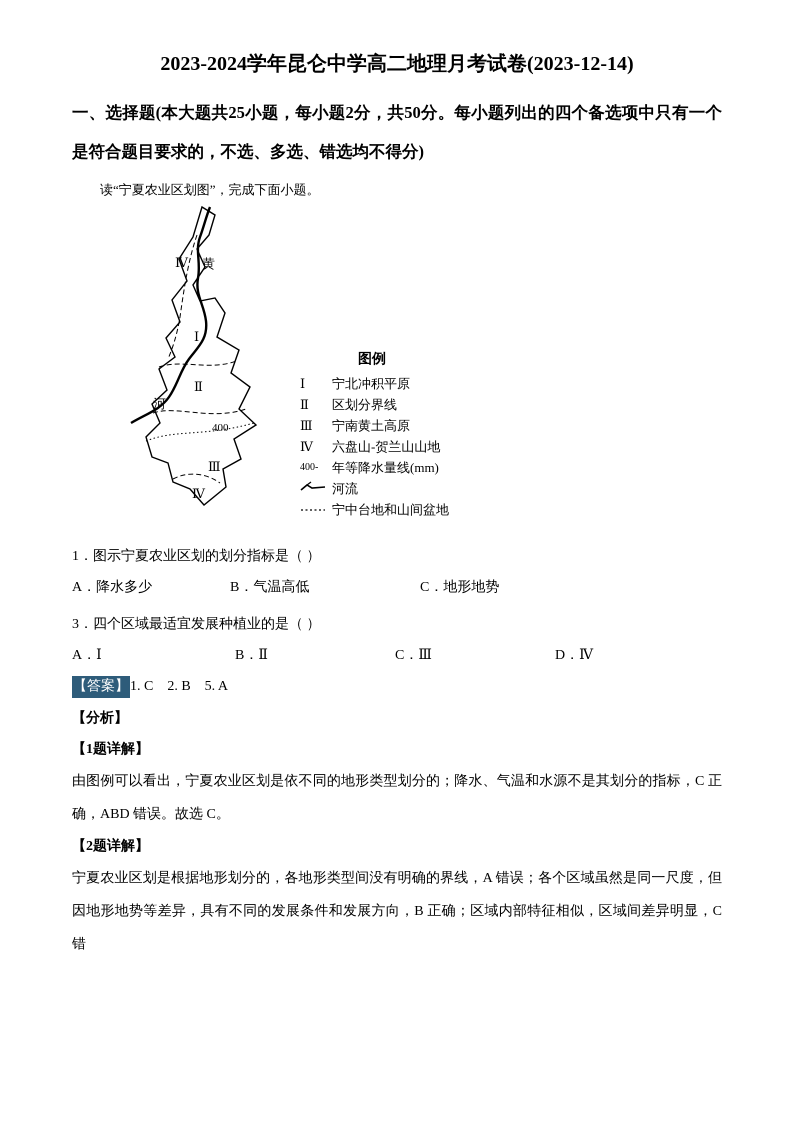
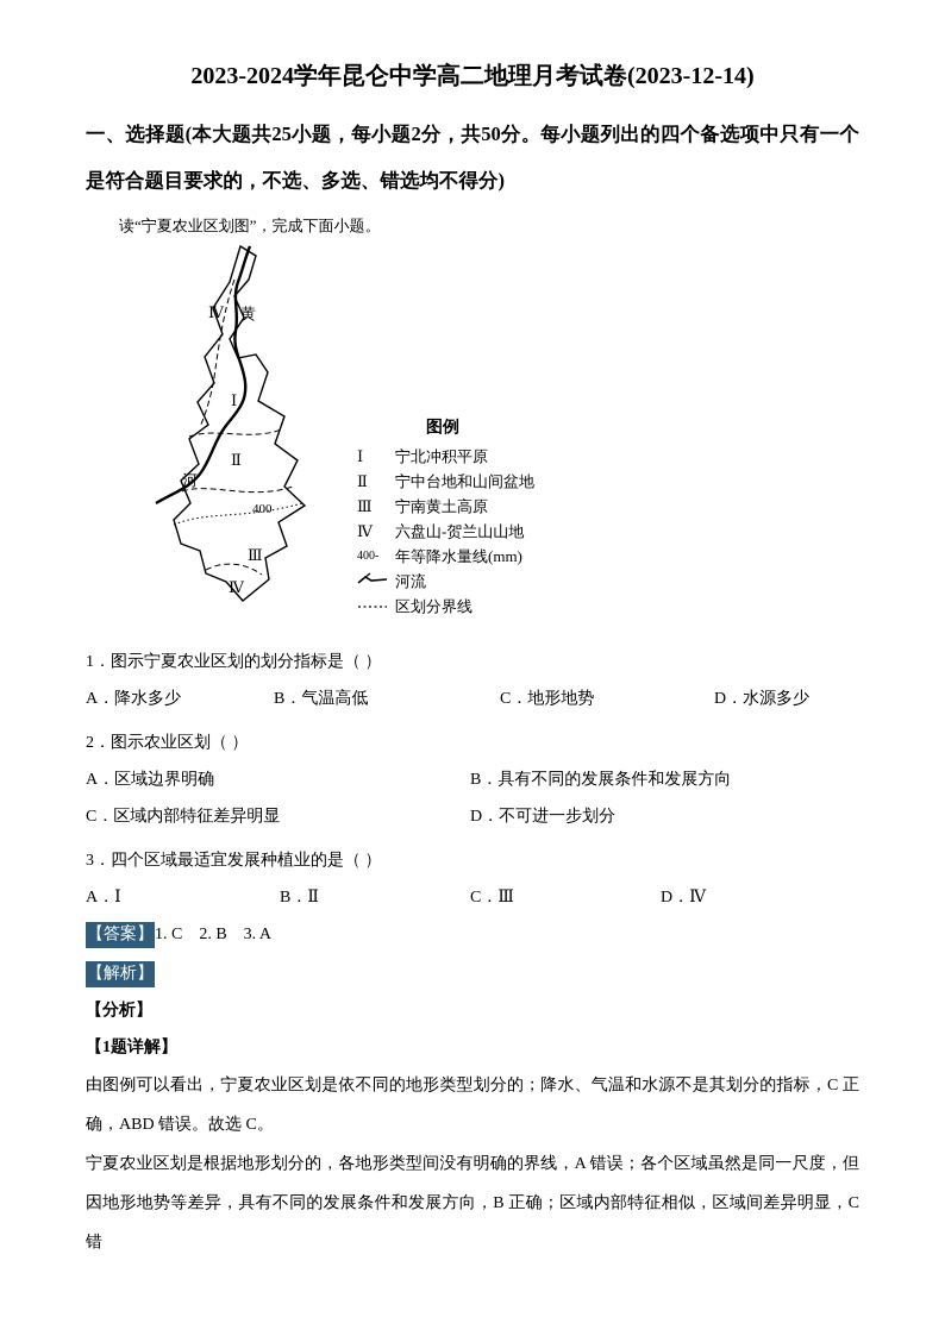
  2023-2024学年昆仑中学高二地理月考试卷(2023-12-14)
  一、选择题(本大题共25小题，每小题2分，共50分。每小题列出的四个备选项中只有一个是符合题目要求的，不选、多选、错选均不得分)
  读“宁夏农业区划图”，完成下面小题。
  Ⅳ
  黄
  Ⅰ
  Ⅱ
  河
  400
  Ⅲ
  Ⅳ
  图例
  Ⅰ
  宁北冲积平原
  Ⅱ
- 区划分界线
+ 宁中台地和山间盆地
  Ⅲ
  宁南黄土高原
  Ⅳ
  六盘山-贺兰山山地
  400-
  年等降水量线(mm)
  河流
- 宁中台地和山间盆地
+ 区划分界线
  1．图示宁夏农业区划的划分指标是（ ）
  A．降水多少
  B．气温高低
  C．地形地势
+ D．水源多少
+ 2．图示农业区划（ ）
+ A．区域边界明确
+ B．具有不同的发展条件和发展方向
+ C．区域内部特征差异明显
+ D．不可进一步划分
  3．四个区域最适宜发展种植业的是（ ）
  A．Ⅰ
  B．Ⅱ
  C．Ⅲ
  D．Ⅳ
- 【答案】1. C 2. B 5. A
+ 【答案】1. C 2. B 3. A
+ 【解析】
  【分析】
  【1题详解】
  由图例可以看出，宁夏农业区划是依不同的地形类型划分的；降水、气温和水源不是其划分的指标，C 正确，ABD 错误。故选 C。
- 【2题详解】
  宁夏农业区划是根据地形划分的，各地形类型间没有明确的界线，A 错误；各个区域虽然是同一尺度，但因地形地势等差异，具有不同的发展条件和发展方向，B 正确；区域内部特征相似，区域间差异明显，C 错
